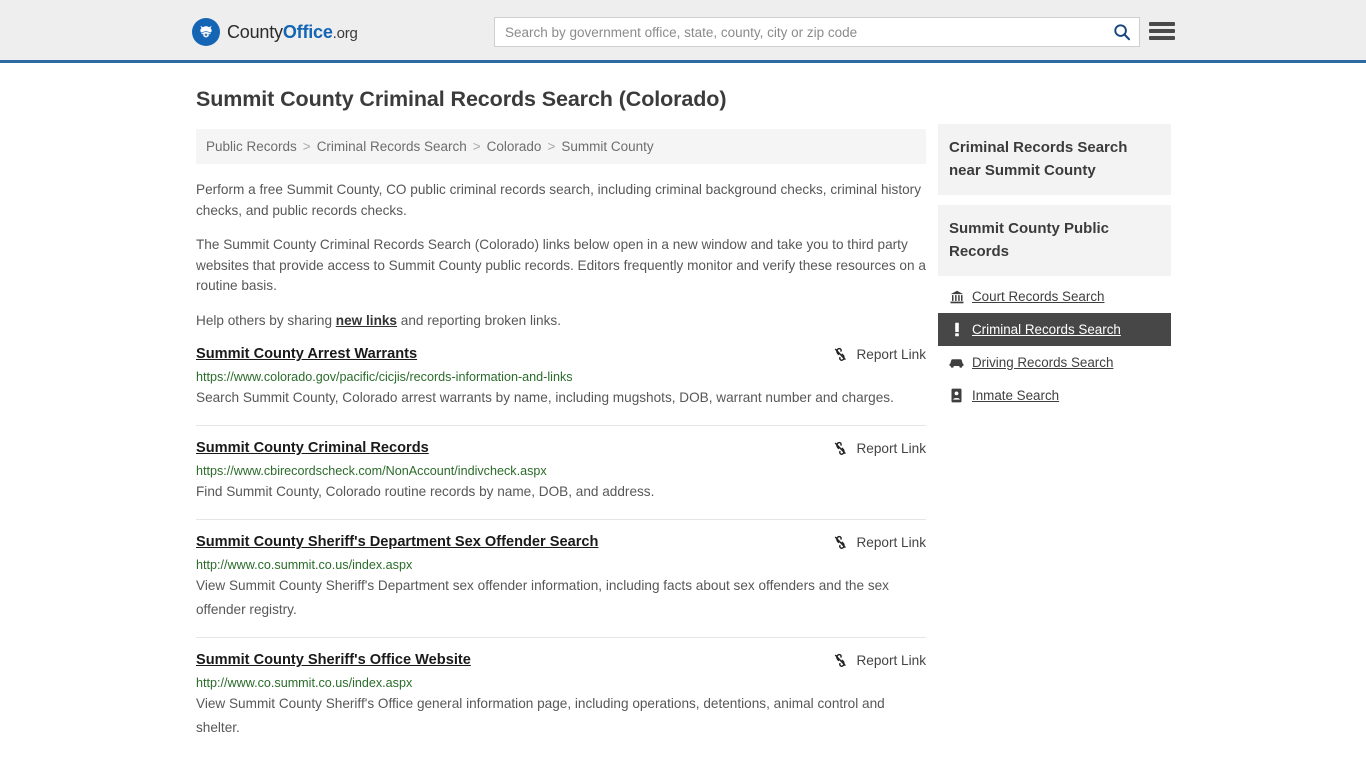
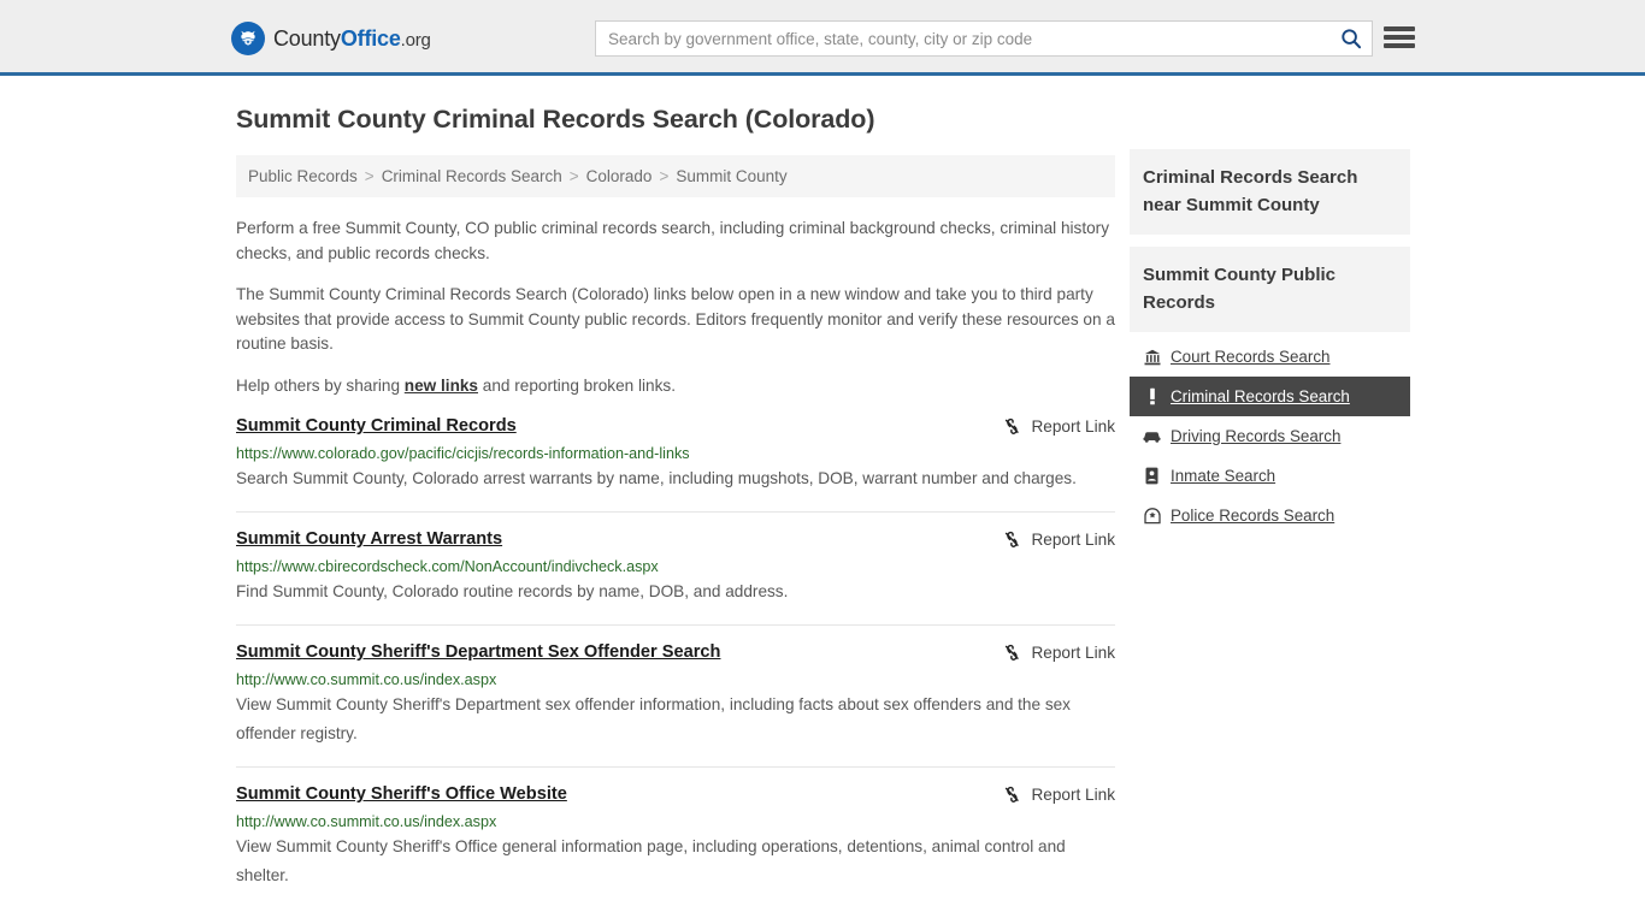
  CountyOffice.org
  Search by government office, state, county, city or zip code
  Summit County Criminal Records Search (Colorado)
  Public Records > Criminal Records Search > Colorado > Summit County
  Perform a free Summit County, CO public criminal records search, including criminal background checks, criminal history checks, and public records checks.
  The Summit County Criminal Records Search (Colorado) links below open in a new window and take you to third party websites that provide access to Summit County public records. Editors frequently monitor and verify these resources on a routine basis.
  Help others by sharing new links and reporting broken links.
- Summit County Arrest Warrants
+ Summit County Criminal Records
  Report Link
  https://www.colorado.gov/pacific/cicjis/records-information-and-links
  Search Summit County, Colorado arrest warrants by name, including mugshots, DOB, warrant number and charges.
- Summit County Criminal Records
+ Summit County Arrest Warrants
  Report Link
  https://www.cbirecordscheck.com/NonAccount/indivcheck.aspx
  Find Summit County, Colorado routine records by name, DOB, and address.
  Summit County Sheriff's Department Sex Offender Search
  Report Link
  http://www.co.summit.co.us/index.aspx
  View Summit County Sheriff's Department sex offender information, including facts about sex offenders and the sex offender registry.
  Summit County Sheriff's Office Website
  Report Link
  http://www.co.summit.co.us/index.aspx
  View Summit County Sheriff's Office general information page, including operations, detentions, animal control and shelter.
  Criminal Records Search near Summit County
  Summit County Public Records
  Court Records Search
  Criminal Records Search
  Driving Records Search
  Inmate Search
+ Police Records Search
